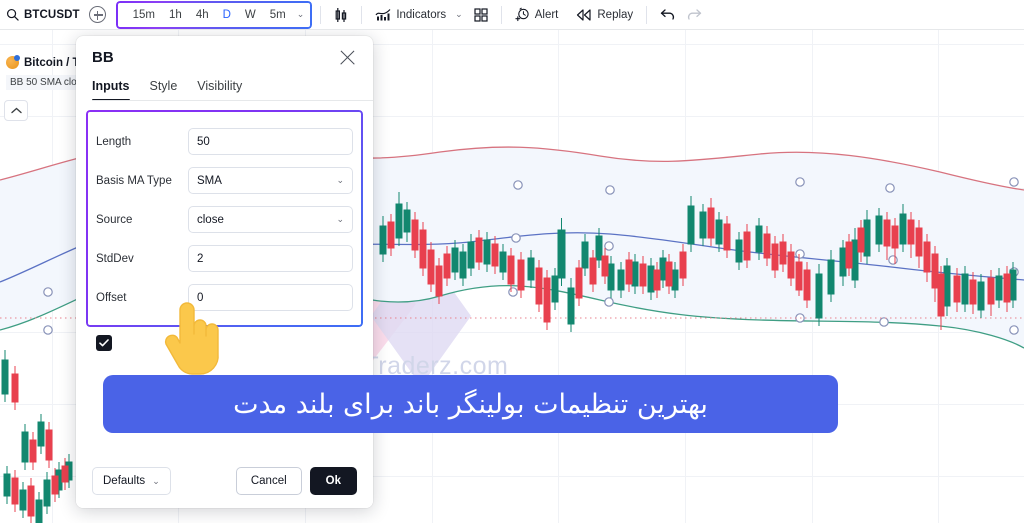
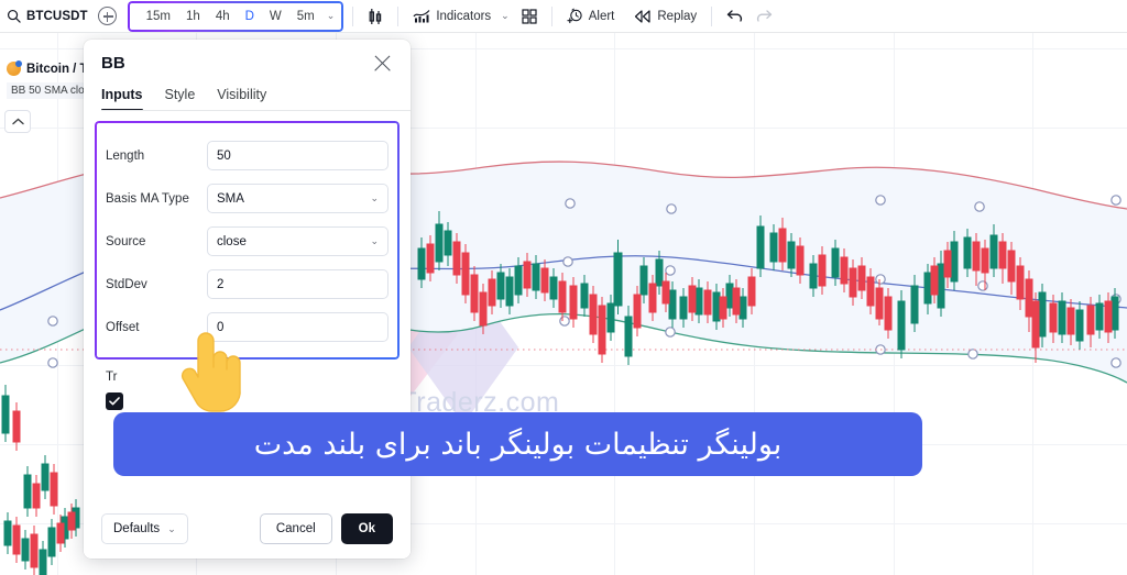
  Bitcoin /
  BB 50 SMA clo
  BTCUSDT
  Indicators
  ⌄
  Alert
  Replay
  BB
  Inputs
  Style
  Visibility
+ Tr
  Defaults
  ⌄
  Cancel
  Ok
- بهترین تنظیمات بولینگر باند برای بلند مدت
+ بولینگر تنظیمات بولینگر باند برای بلند مدت
